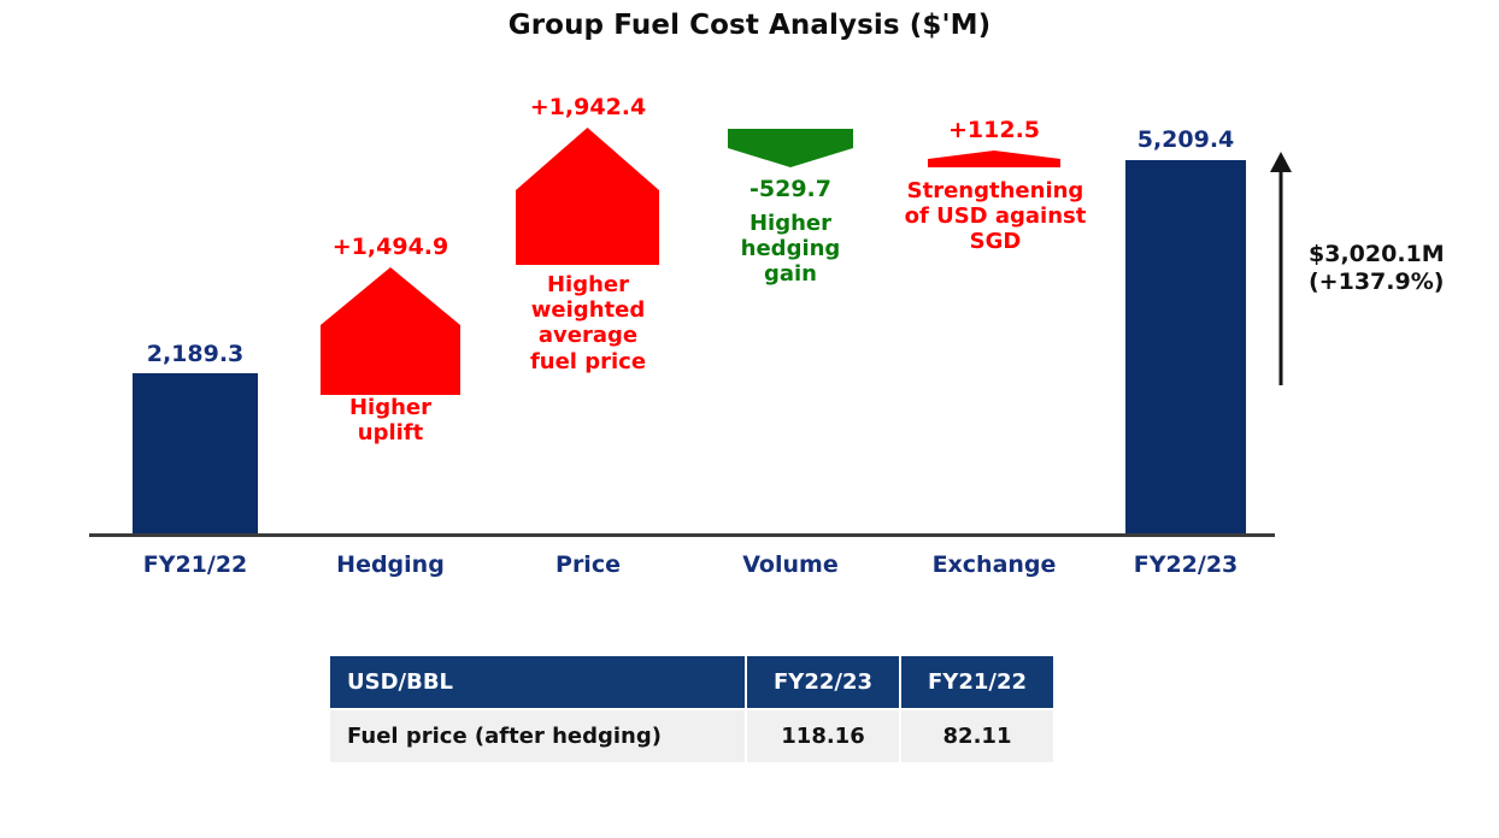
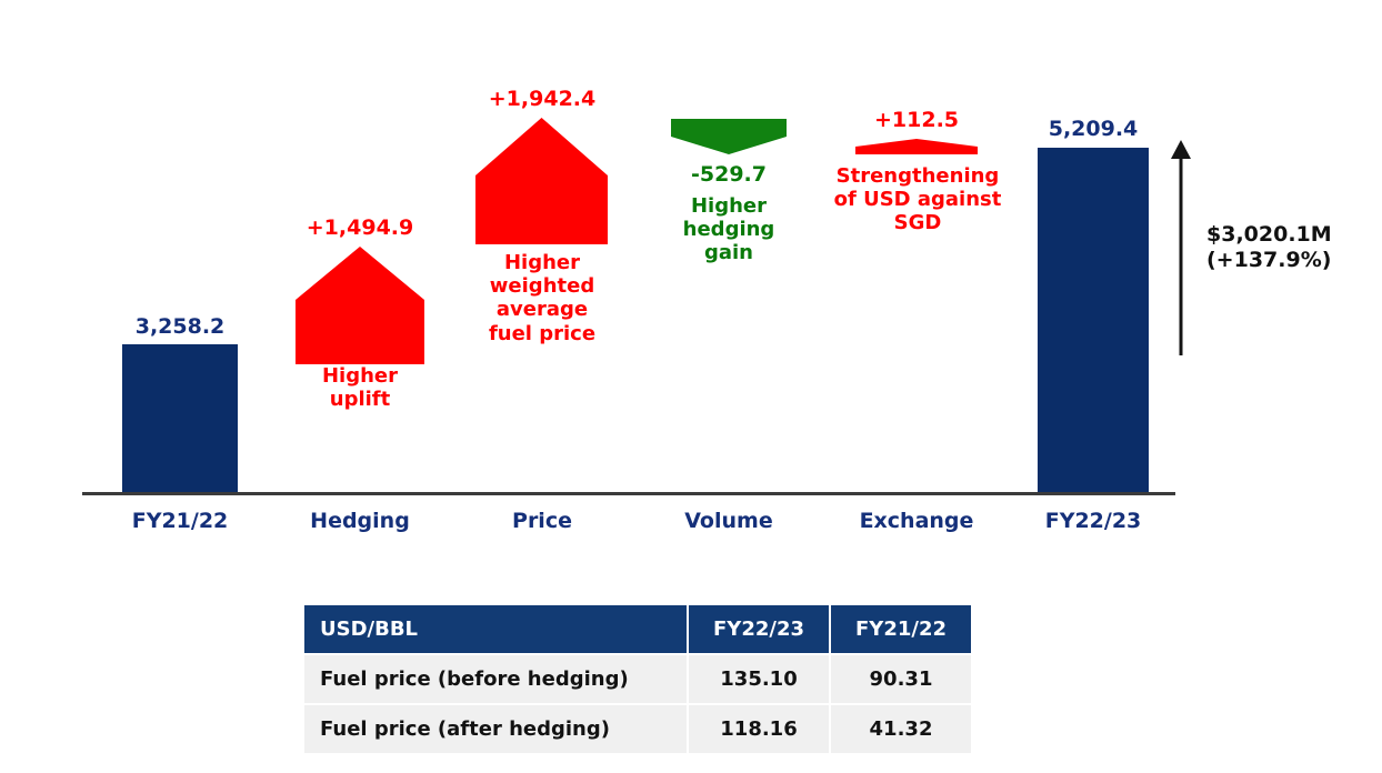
- Group Fuel Cost Analysis ($'M)
- 2,189.3
+ 3,258.2
  +1,494.9
  Higher
  uplift
  +1,942.4
  Higher
  weighted
  average
  fuel price
  -529.7
  Higher
  hedging
  gain
  +112.5
  Strengthening
  of USD against
  SGD
  5,209.4
  $3,020.1M
  (+137.9%)
  FY21/22
  Hedging
  Price
  Volume
  Exchange
  FY22/23
  USD/BBL	FY22/23	FY21/22
+ Fuel price (before hedging)	135.10	90.31
- Fuel price (after hedging)	118.16	82.11
+ Fuel price (after hedging)	118.16	41.32
